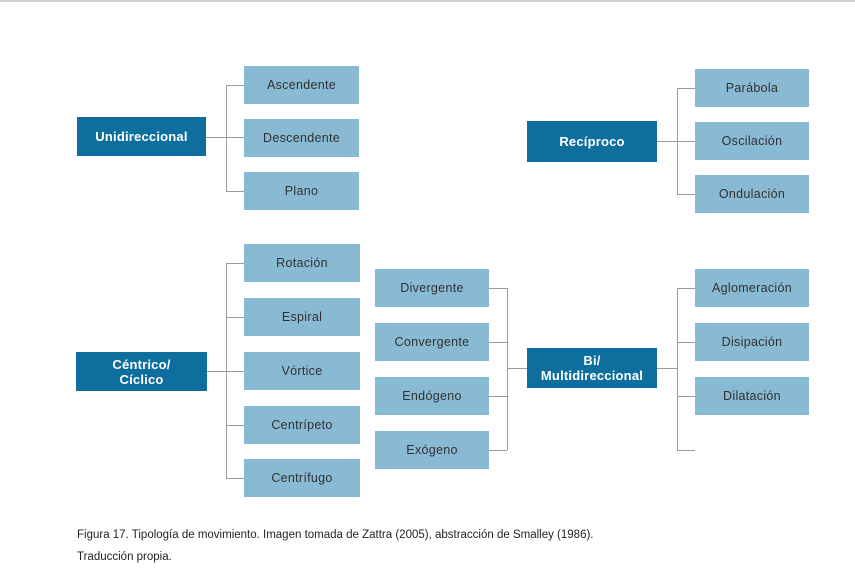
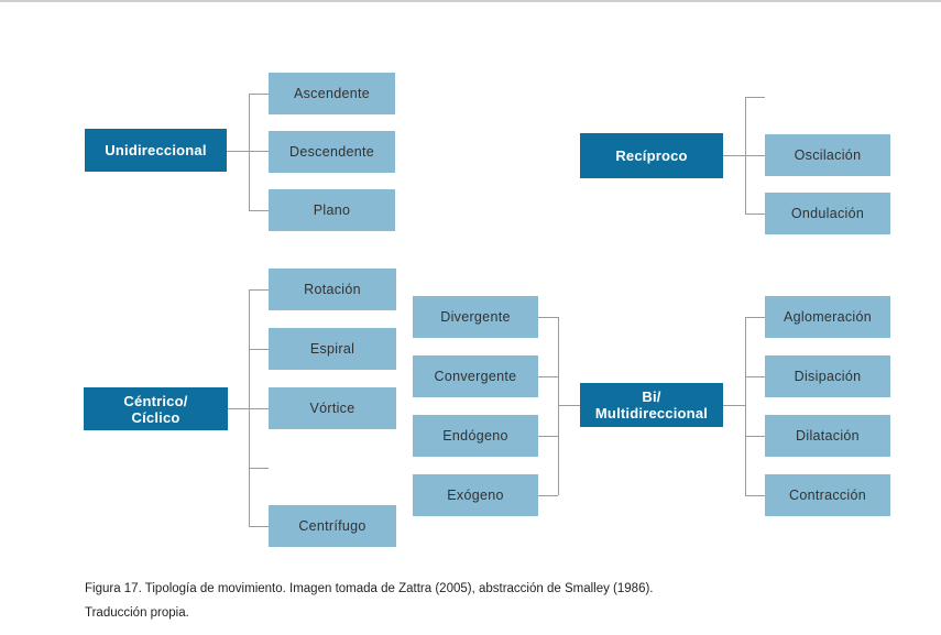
  Unidireccional
  Ascendente
  Descendente
  Plano
  Recíproco
- Parábola
  Oscilación
  Ondulación
  Céntrico/
  Cíclico
  Rotación
  Espiral
  Vórtice
- Centrípeto
  Centrífugo
  Divergente
  Convergente
  Endógeno
  Exógeno
  Bi/
  Multidireccional
  Aglomeración
  Disipación
  Dilatación
+ Contracción
  Figura 17. Tipología de movimiento. Imagen tomada de Zattra (2005), abstracción de Smalley (1986).
  Traducción propia.
